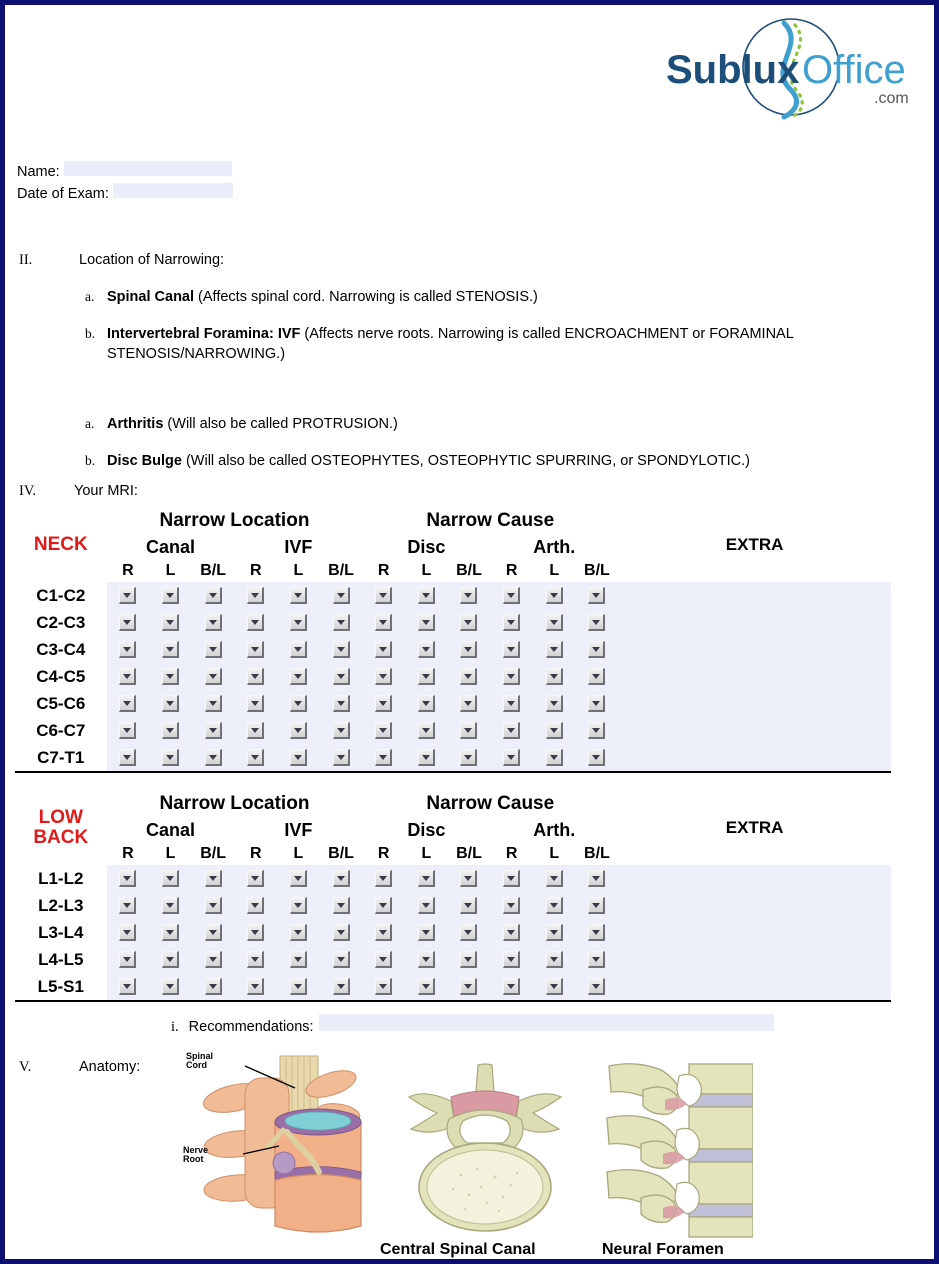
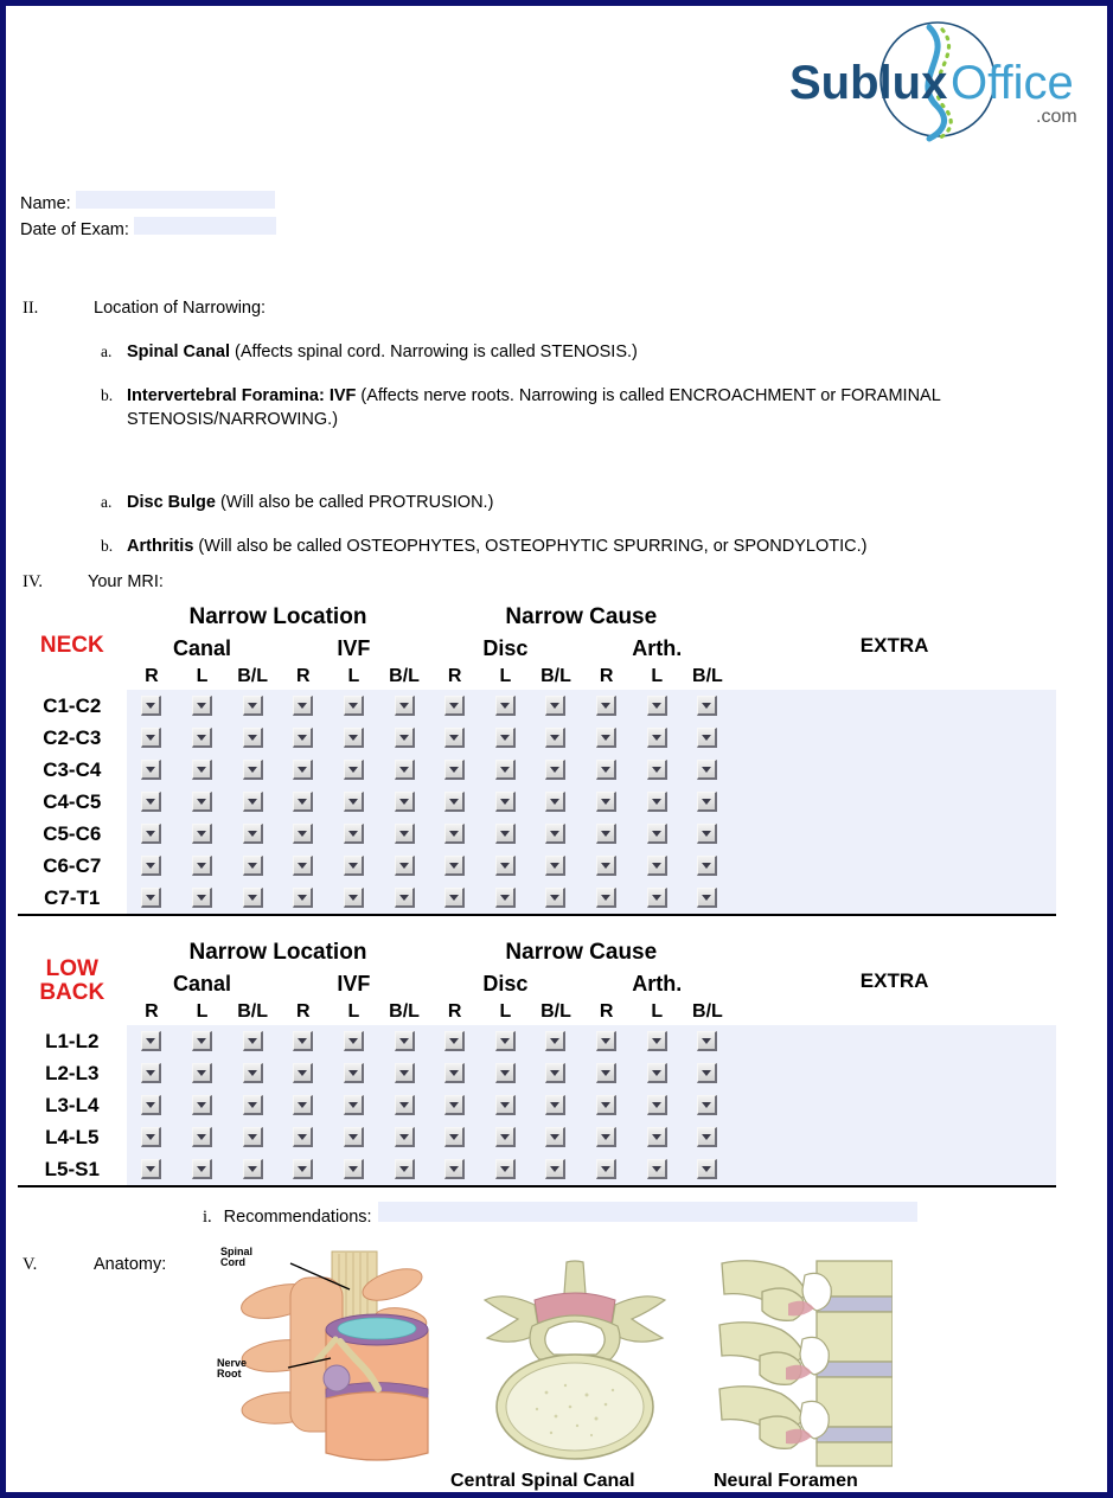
  Sublux
  Office
  .com
  Name:
  Date of Exam:
  II.
  Location of Narrowing:
  a.
  Spinal Canal (Affects spinal cord. Narrowing is called STENOSIS.)
  b.
  Intervertebral Foramina: IVF (Affects nerve roots. Narrowing is called ENCROACHMENT or FORAMINAL STENOSIS/NARROWING.)
  a.
- Arthritis (Will also be called PROTRUSION.)
+ Disc Bulge (Will also be called PROTRUSION.)
  b.
- Disc Bulge (Will also be called OSTEOPHYTES, OSTEOPHYTIC SPURRING, or SPONDYLOTIC.)
+ Arthritis (Will also be called OSTEOPHYTES, OSTEOPHYTIC SPURRING, or SPONDYLOTIC.)
  IV.
  Your MRI:
  NECK	Narrow Location	Narrow Cause	EXTRA
  Canal	IVF	Disc	Arth.
  R	L	B/L	R	L	B/L	R	L	B/L	R	L	B/L
  C1-C2
  C2-C3
  C3-C4
  C4-C5
  C5-C6
  C6-C7
  C7-T1
  LOW BACK	Narrow Location	Narrow Cause	EXTRA
  Canal	IVF	Disc	Arth.
  R	L	B/L	R	L	B/L	R	L	B/L	R	L	B/L
  L1-L2
  L2-L3
  L3-L4
  L4-L5
  L5-S1
  i.
  Recommendations:
  V.
  Anatomy:
  Spinal
  Cord
  Nerve
  Root
  Central Spinal Canal
  Neural Foramen
